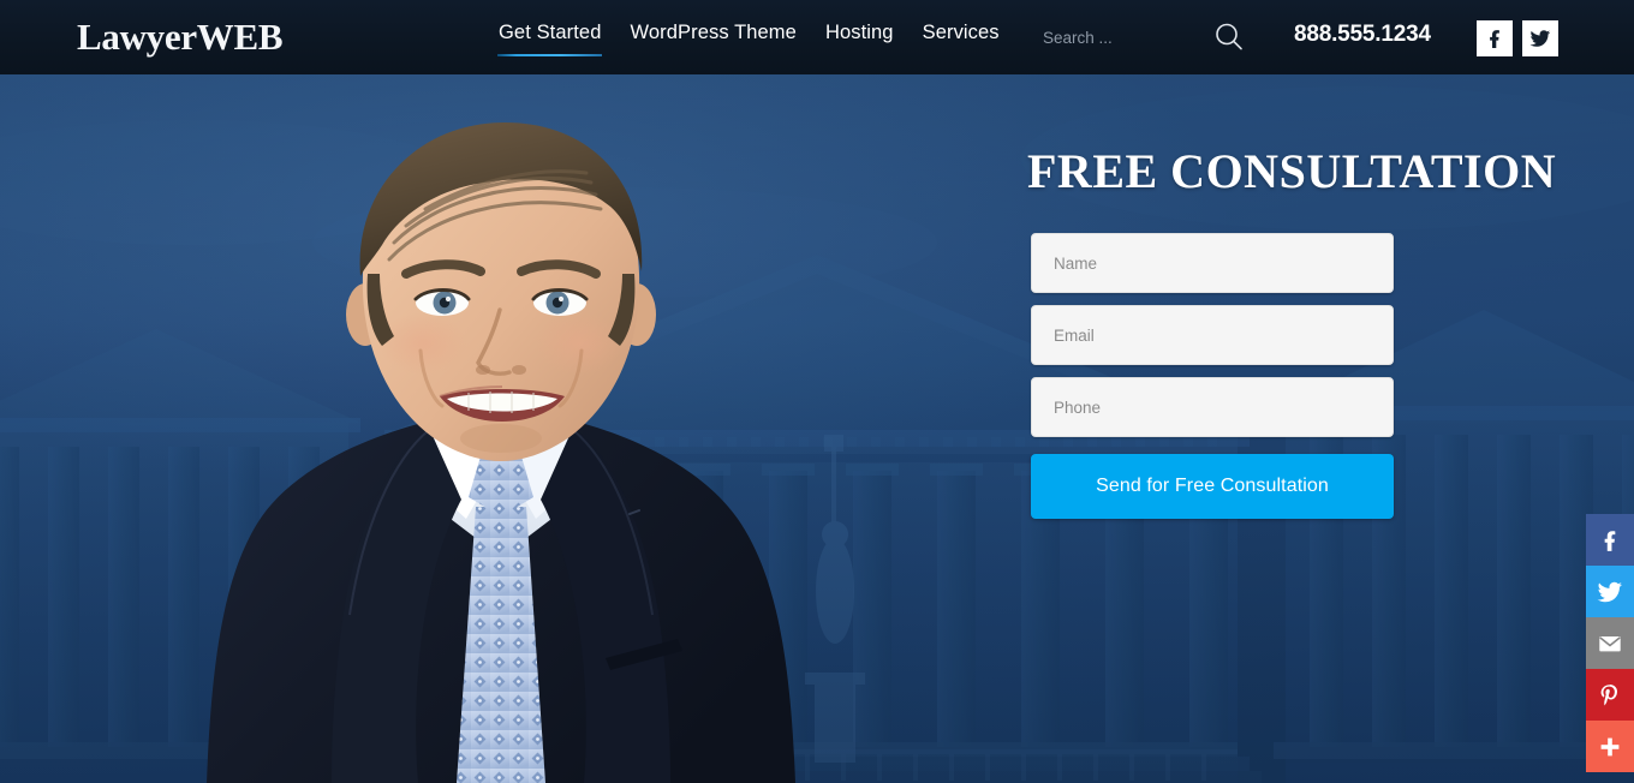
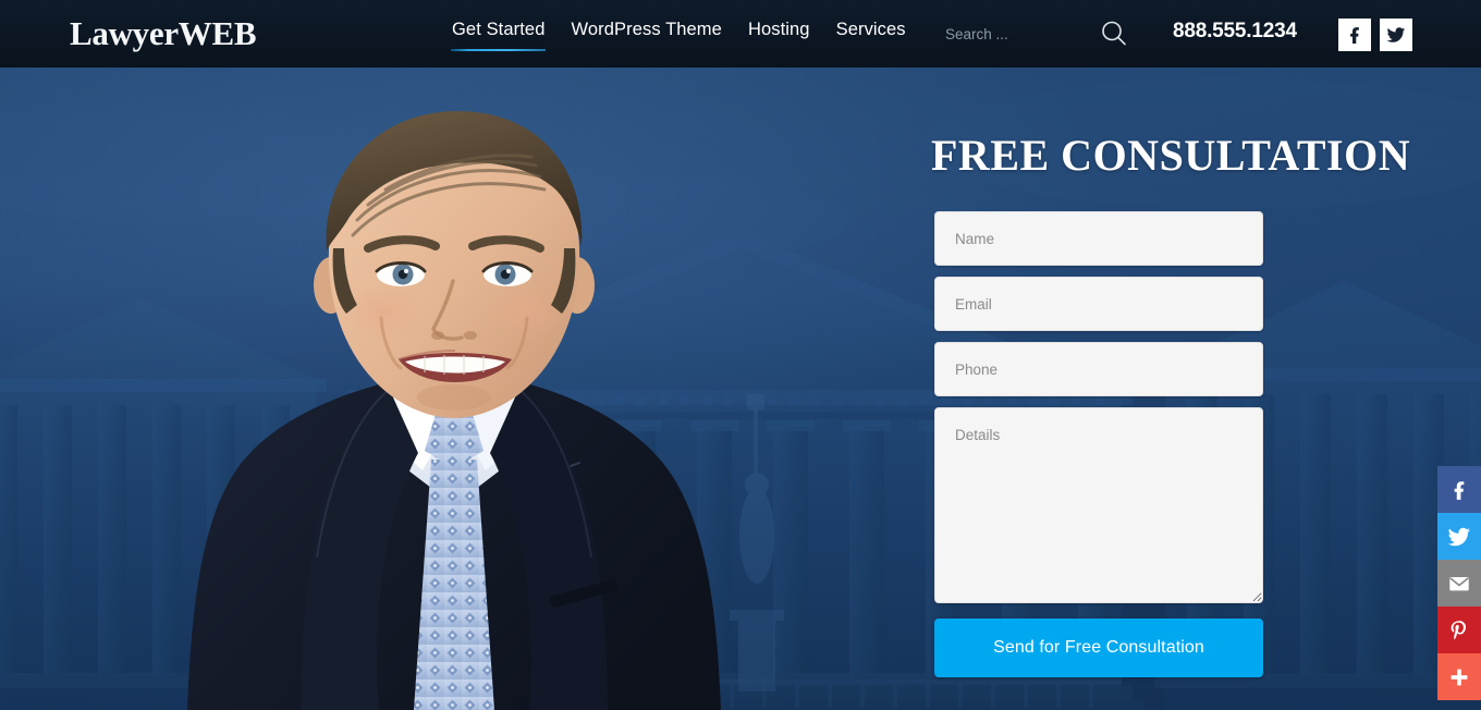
  LawyerWEB
  Get Started
  WordPress Theme
  Hosting
  Services
  Search ...
  888.555.1234
  FREE CONSULTATION
  Name
  Email
  Phone
+ Details
  Send for Free Consultation
